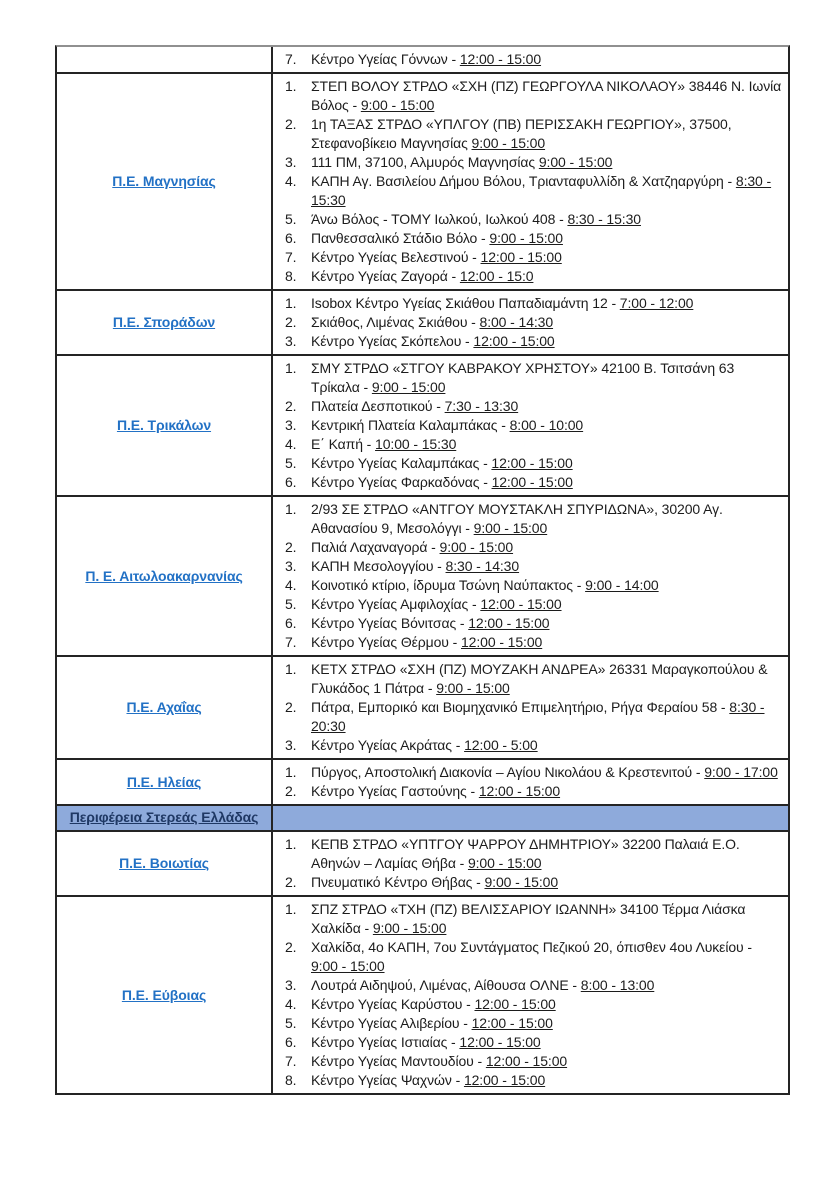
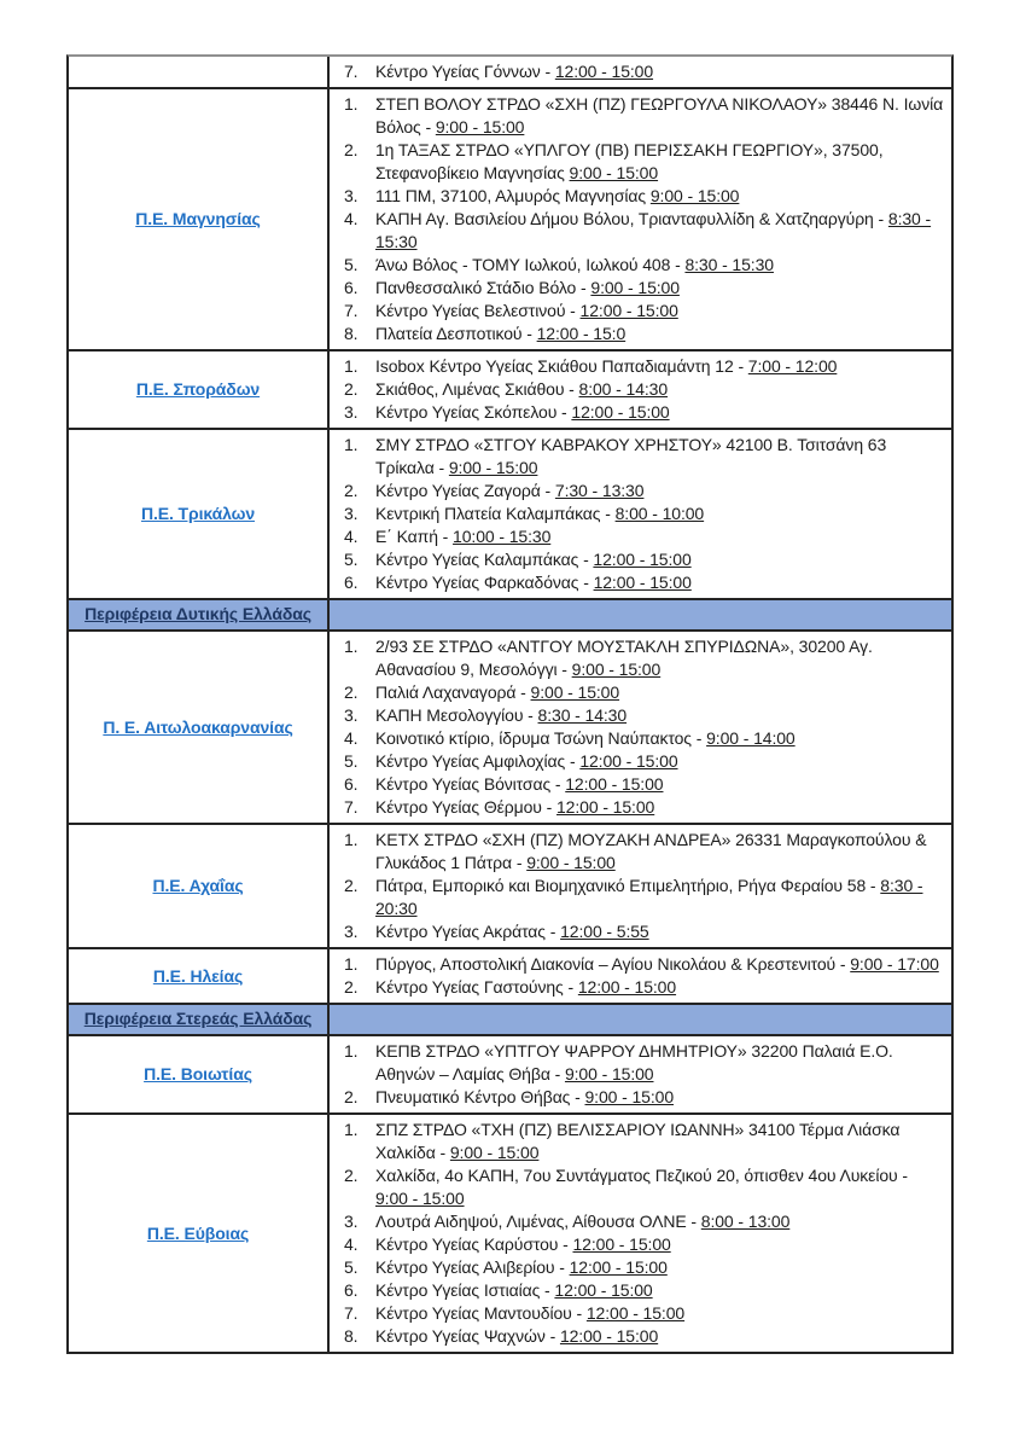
  	7. Κέντρο Υγείας Γόννων - 12:00 - 15:00
- Π.Ε. Μαγνησίας	1. ΣΤΕΠ ΒΟΛΟΥ ΣΤΡΔΟ «ΣΧΗ (ΠΖ) ΓΕΩΡΓΟΥΛΑ ΝΙΚΟΛΑΟΥ» 38446 Ν. Ιωνία Βόλος - 9:00 - 15:002. 1η ΤΑΞΑΣ ΣΤΡΔΟ «ΥΠΛΓΟΥ (ΠΒ) ΠΕΡΙΣΣΑΚΗ ΓΕΩΡΓΙΟΥ», 37500, Στεφανοβίκειο Μαγνησίας 9:00 - 15:003. 111 ΠΜ, 37100, Αλμυρός Μαγνησίας 9:00 - 15:004. ΚΑΠΗ Αγ. Βασιλείου Δήμου Βόλου, Τριανταφυλλίδη & Χατζηαργύρη - 8:30 - 15:305. Άνω Βόλος - ΤΟΜΥ Ιωλκού, Ιωλκού 408 - 8:30 - 15:306. Πανθεσσαλικό Στάδιο Βόλο - 9:00 - 15:007. Κέντρο Υγείας Βελεστινού - 12:00 - 15:008. Κέντρο Υγείας Ζαγορά - 12:00 - 15:0
+ Π.Ε. Μαγνησίας	1. ΣΤΕΠ ΒΟΛΟΥ ΣΤΡΔΟ «ΣΧΗ (ΠΖ) ΓΕΩΡΓΟΥΛΑ ΝΙΚΟΛΑΟΥ» 38446 Ν. Ιωνία Βόλος - 9:00 - 15:002. 1η ΤΑΞΑΣ ΣΤΡΔΟ «ΥΠΛΓΟΥ (ΠΒ) ΠΕΡΙΣΣΑΚΗ ΓΕΩΡΓΙΟΥ», 37500, Στεφανοβίκειο Μαγνησίας 9:00 - 15:003. 111 ΠΜ, 37100, Αλμυρός Μαγνησίας 9:00 - 15:004. ΚΑΠΗ Αγ. Βασιλείου Δήμου Βόλου, Τριανταφυλλίδη & Χατζηαργύρη - 8:30 - 15:305. Άνω Βόλος - ΤΟΜΥ Ιωλκού, Ιωλκού 408 - 8:30 - 15:306. Πανθεσσαλικό Στάδιο Βόλο - 9:00 - 15:007. Κέντρο Υγείας Βελεστινού - 12:00 - 15:008. Πλατεία Δεσποτικού - 12:00 - 15:0
  Π.Ε. Σποράδων	1. Isobox Κέντρο Υγείας Σκιάθου Παπαδιαμάντη 12 - 7:00 - 12:002. Σκιάθος, Λιμένας Σκιάθου - 8:00 - 14:303. Κέντρο Υγείας Σκόπελου - 12:00 - 15:00
- Π.Ε. Τρικάλων	1. ΣΜΥ ΣΤΡΔΟ «ΣΤΓΟΥ ΚΑΒΡΑΚΟΥ ΧΡΗΣΤΟΥ» 42100 Β. Τσιτσάνη 63 Τρίκαλα - 9:00 - 15:002. Πλατεία Δεσποτικού - 7:30 - 13:303. Κεντρική Πλατεία Καλαμπάκας - 8:00 - 10:004. Ε΄ Καπή - 10:00 - 15:305. Κέντρο Υγείας Καλαμπάκας - 12:00 - 15:006. Κέντρο Υγείας Φαρκαδόνας - 12:00 - 15:00
+ Π.Ε. Τρικάλων	1. ΣΜΥ ΣΤΡΔΟ «ΣΤΓΟΥ ΚΑΒΡΑΚΟΥ ΧΡΗΣΤΟΥ» 42100 Β. Τσιτσάνη 63 Τρίκαλα - 9:00 - 15:002. Κέντρο Υγείας Ζαγορά - 7:30 - 13:303. Κεντρική Πλατεία Καλαμπάκας - 8:00 - 10:004. Ε΄ Καπή - 10:00 - 15:305. Κέντρο Υγείας Καλαμπάκας - 12:00 - 15:006. Κέντρο Υγείας Φαρκαδόνας - 12:00 - 15:00
+ Περιφέρεια Δυτικής Ελλάδας
  Π. Ε. Αιτωλοακαρνανίας	1. 2/93 ΣΕ ΣΤΡΔΟ «ΑΝΤΓΟΥ ΜΟΥΣΤΑΚΛΗ ΣΠΥΡΙΔΩΝΑ», 30200 Αγ. Αθανασίου 9, Μεσολόγγι - 9:00 - 15:002. Παλιά Λαχαναγορά - 9:00 - 15:003. ΚΑΠΗ Μεσολογγίου - 8:30 - 14:304. Κοινοτικό κτίριο, ίδρυμα Τσώνη Ναύπακτος - 9:00 - 14:005. Κέντρο Υγείας Αμφιλοχίας - 12:00 - 15:006. Κέντρο Υγείας Βόνιτσας - 12:00 - 15:007. Κέντρο Υγείας Θέρμου - 12:00 - 15:00
- Π.Ε. Αχαΐας	1. ΚΕΤΧ ΣΤΡΔΟ «ΣΧΗ (ΠΖ) ΜΟΥΖΑΚΗ ΑΝΔΡΕΑ» 26331 Μαραγκοπούλου & Γλυκάδος 1 Πάτρα - 9:00 - 15:002. Πάτρα, Εμπορικό και Βιομηχανικό Επιμελητήριο, Ρήγα Φεραίου 58 - 8:30 - 20:303. Κέντρο Υγείας Ακράτας - 12:00 - 5:00
+ Π.Ε. Αχαΐας	1. ΚΕΤΧ ΣΤΡΔΟ «ΣΧΗ (ΠΖ) ΜΟΥΖΑΚΗ ΑΝΔΡΕΑ» 26331 Μαραγκοπούλου & Γλυκάδος 1 Πάτρα - 9:00 - 15:002. Πάτρα, Εμπορικό και Βιομηχανικό Επιμελητήριο, Ρήγα Φεραίου 58 - 8:30 - 20:303. Κέντρο Υγείας Ακράτας - 12:00 - 5:55
  Π.Ε. Ηλείας	1. Πύργος, Αποστολική Διακονία – Αγίου Νικολάου & Κρεστενιτού - 9:00 - 17:002. Κέντρο Υγείας Γαστούνης - 12:00 - 15:00
  Περιφέρεια Στερεάς Ελλάδας
  Π.Ε. Βοιωτίας	1. ΚΕΠΒ ΣΤΡΔΟ «ΥΠΤΓΟΥ ΨΑΡΡΟΥ ΔΗΜΗΤΡΙΟΥ» 32200 Παλαιά Ε.Ο. Αθηνών – Λαμίας Θήβα - 9:00 - 15:002. Πνευματικό Κέντρο Θήβας - 9:00 - 15:00
  Π.Ε. Εύβοιας	1. ΣΠΖ ΣΤΡΔΟ «ΤΧΗ (ΠΖ) ΒΕΛΙΣΣΑΡΙΟΥ ΙΩΑΝΝΗ» 34100 Τέρμα Λιάσκα Χαλκίδα - 9:00 - 15:002. Χαλκίδα, 4ο ΚΑΠΗ, 7ου Συντάγματος Πεζικού 20, όπισθεν 4ου Λυκείου - 9:00 - 15:003. Λουτρά Αιδηψού, Λιμένας, Αίθουσα ΟΛΝΕ - 8:00 - 13:004. Κέντρο Υγείας Καρύστου - 12:00 - 15:005. Κέντρο Υγείας Αλιβερίου - 12:00 - 15:006. Κέντρο Υγείας Ιστιαίας - 12:00 - 15:007. Κέντρο Υγείας Μαντουδίου - 12:00 - 15:008. Κέντρο Υγείας Ψαχνών - 12:00 - 15:00
